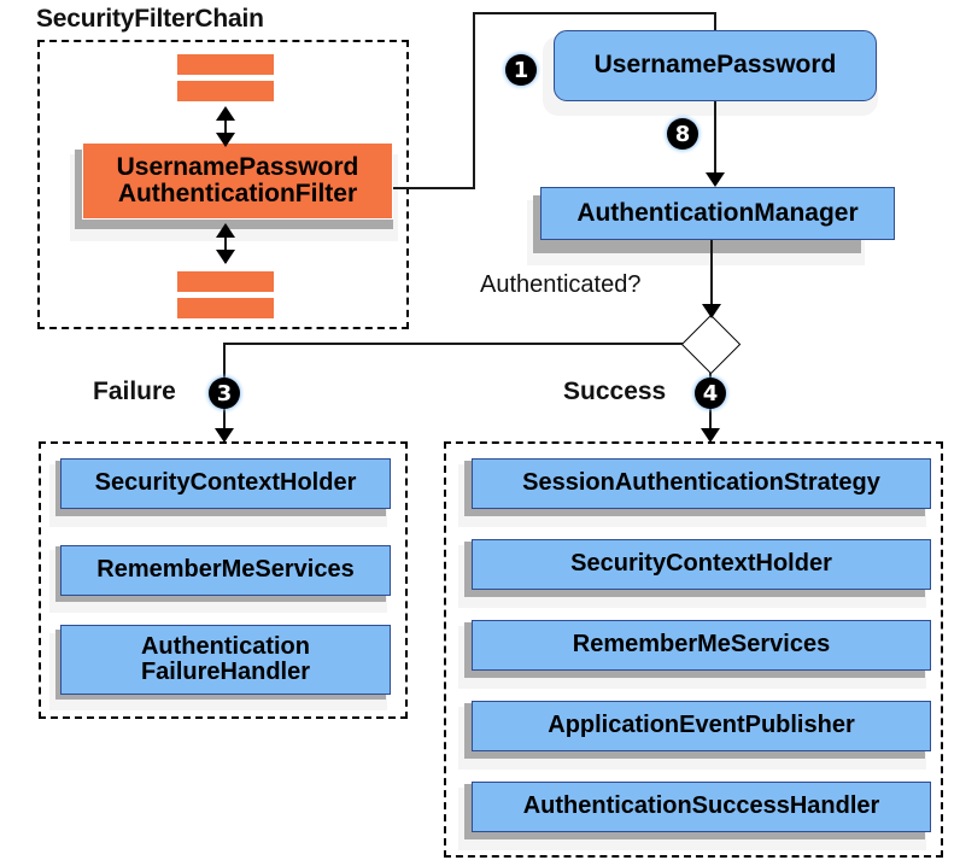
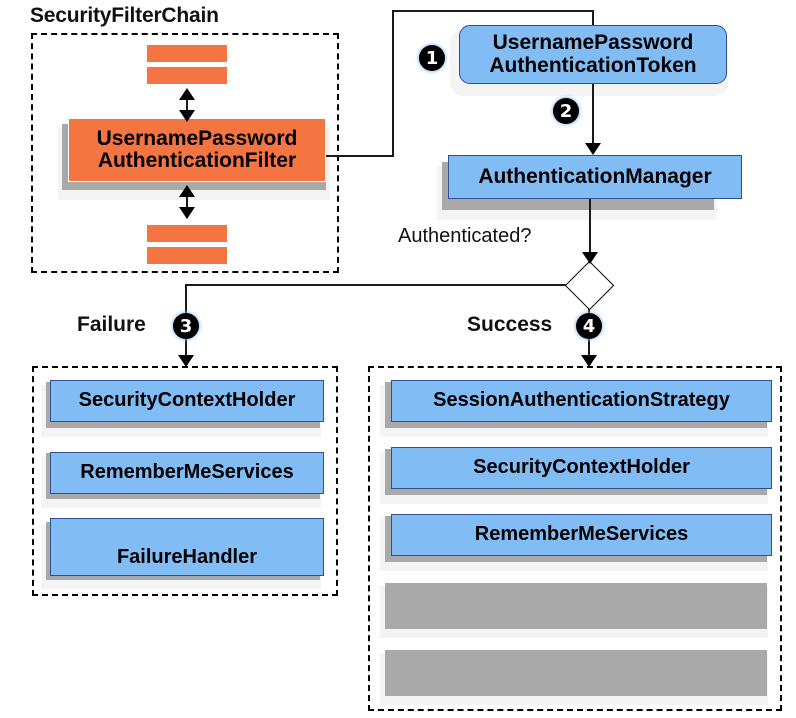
  SecurityFilterChain
  UsernamePassword
  AuthenticationFilter
  1
  UsernamePassword
+ AuthenticationToken
- 8
+ 2
  AuthenticationManager
  Authenticated?
  Failure
  3
  Success
  4
  SecurityContextHolder
  RememberMeServices
- Authentication
  FailureHandler
  SessionAuthenticationStrategy
  SecurityContextHolder
  RememberMeServices
- ApplicationEventPublisher
- AuthenticationSuccessHandler
